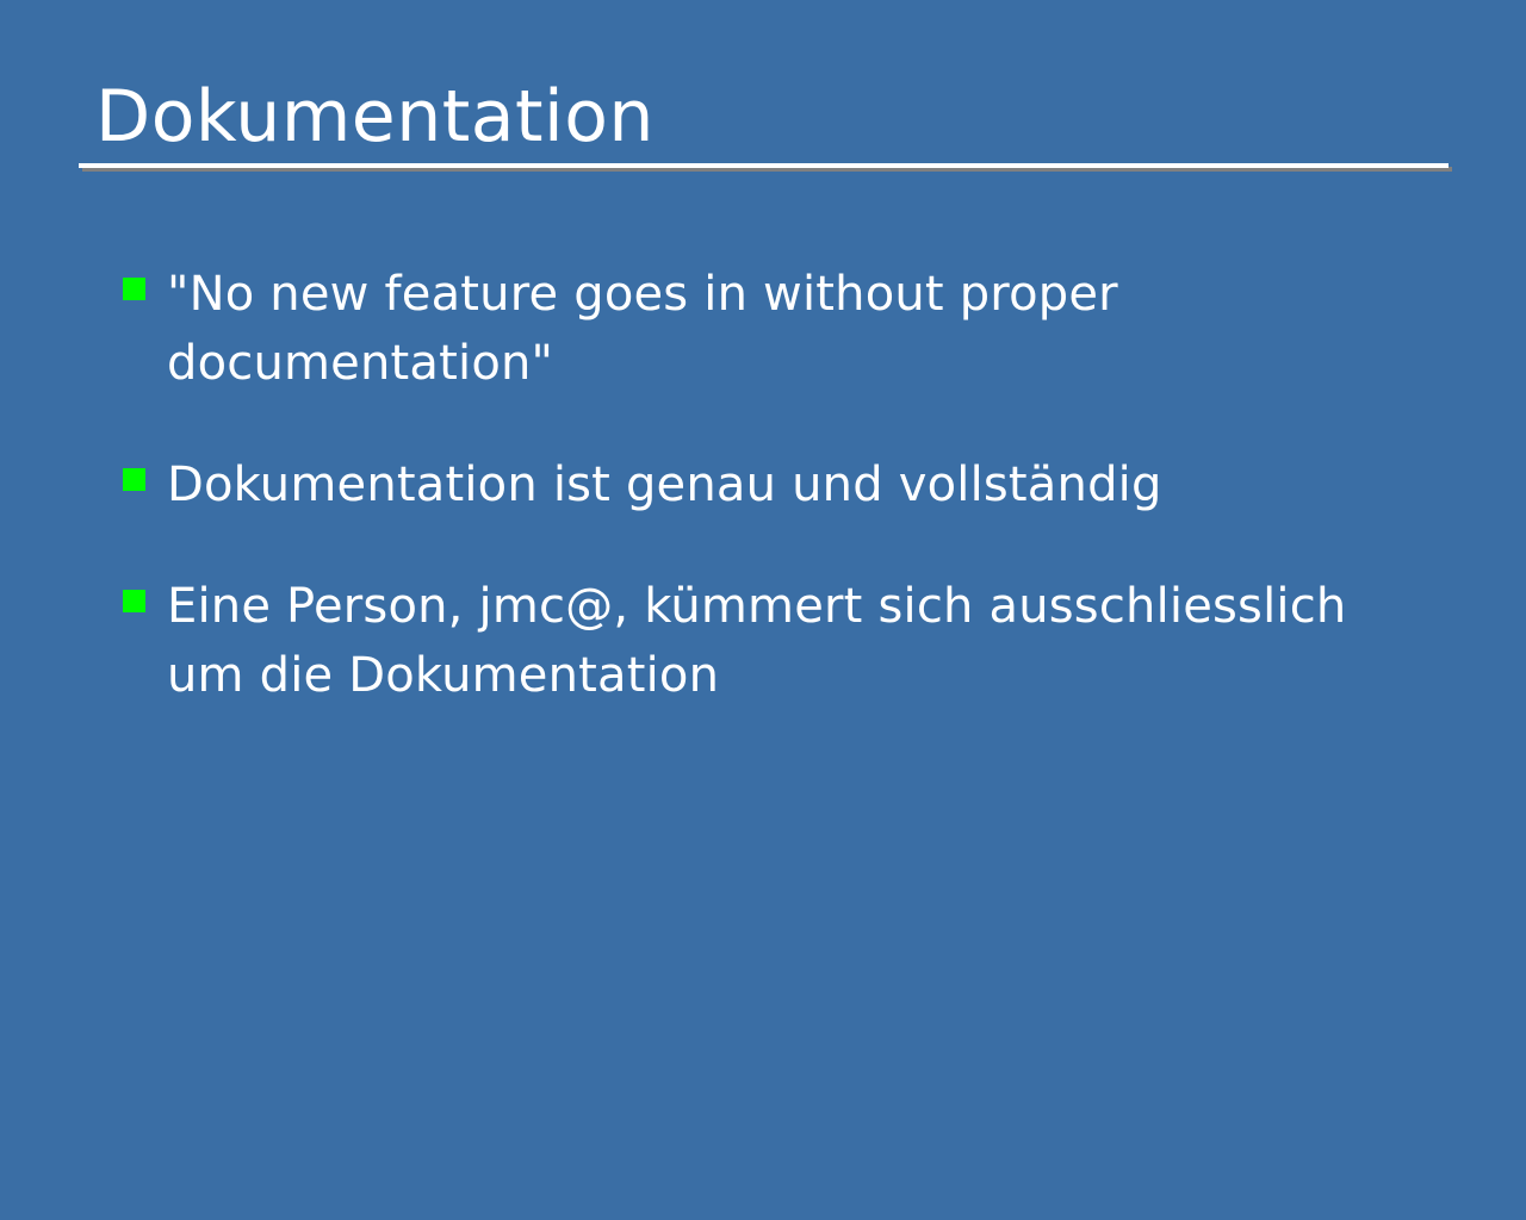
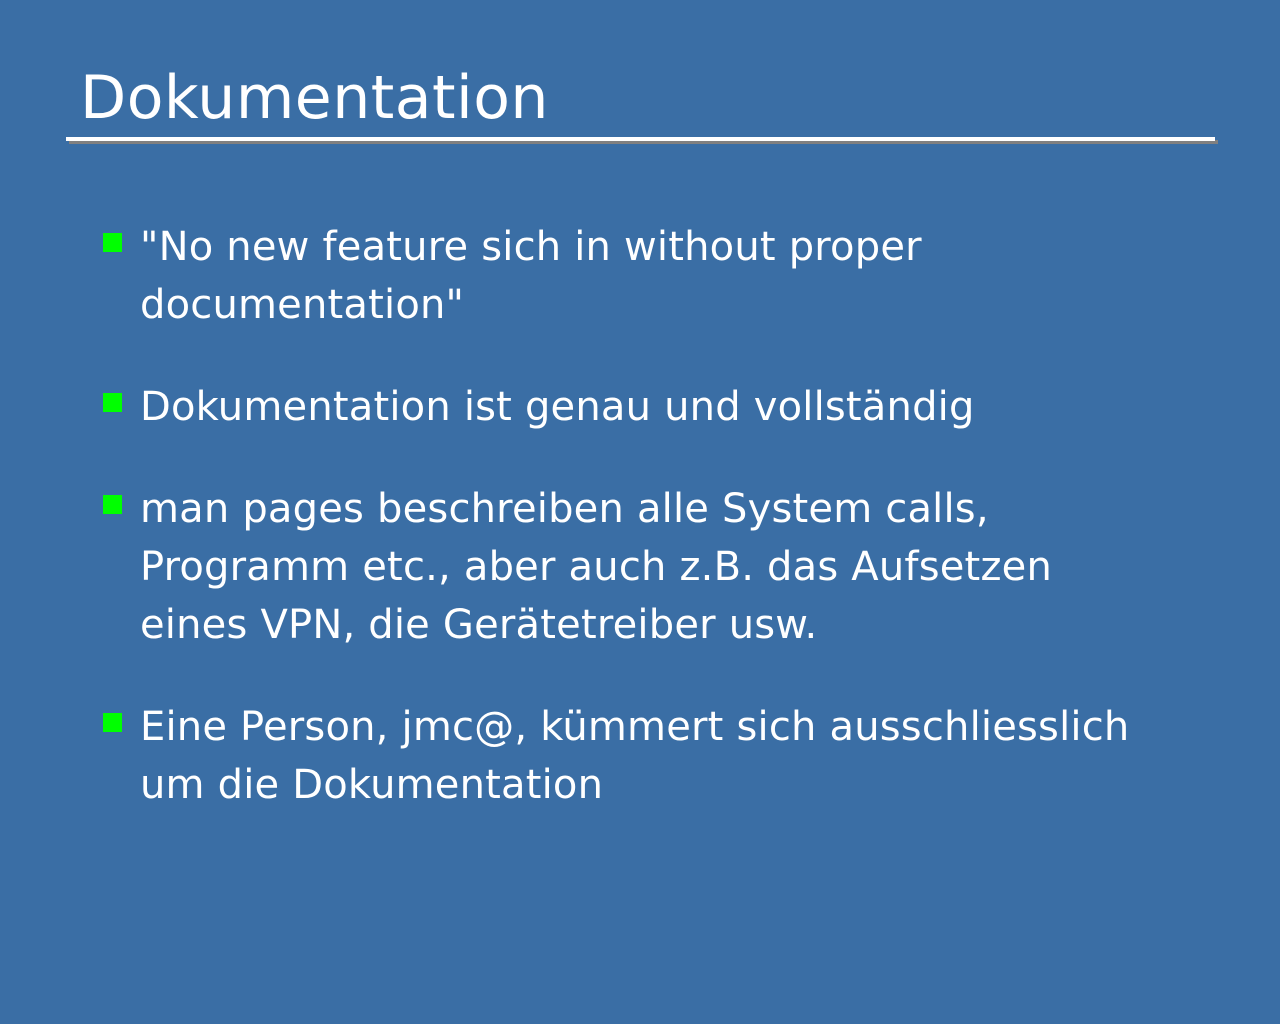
  Dokumentation
- "No new feature goes in without proper documentation"
+ "No new feature sich in without proper documentation"
  Dokumentation ist genau und vollständig
+ man pages beschreiben alle System calls, Programm etc., aber auch z.B. das Aufsetzen eines VPN, die Gerätetreiber usw.
  Eine Person, jmc@, kümmert sich ausschliesslich um die Dokumentation
